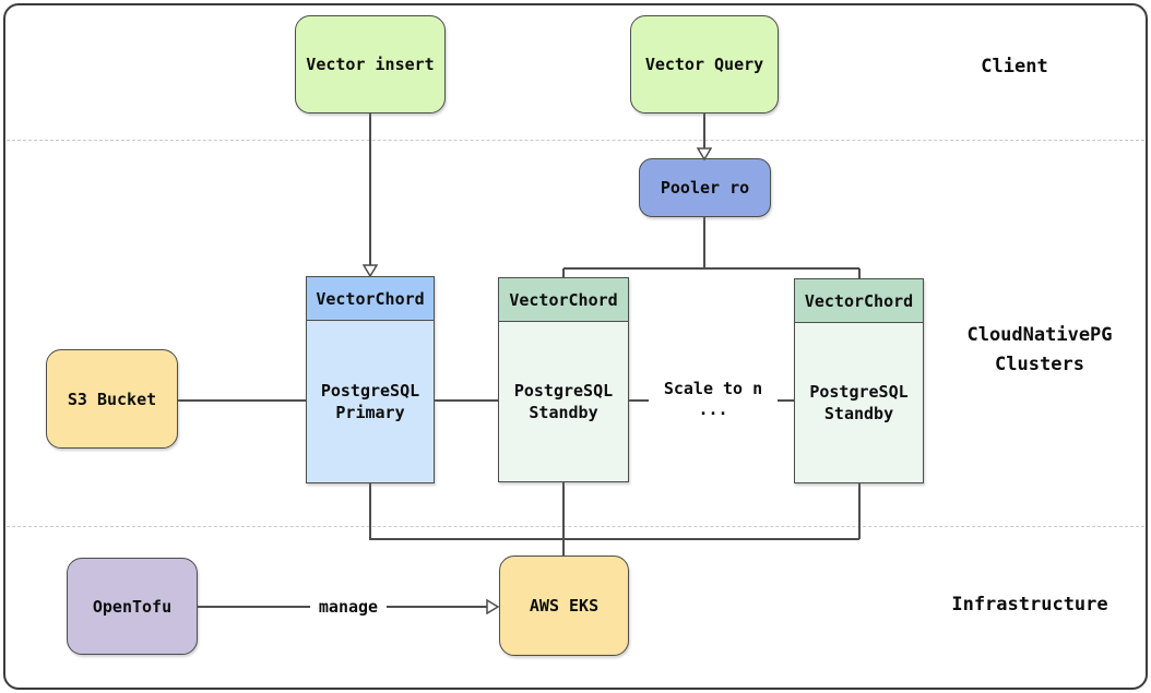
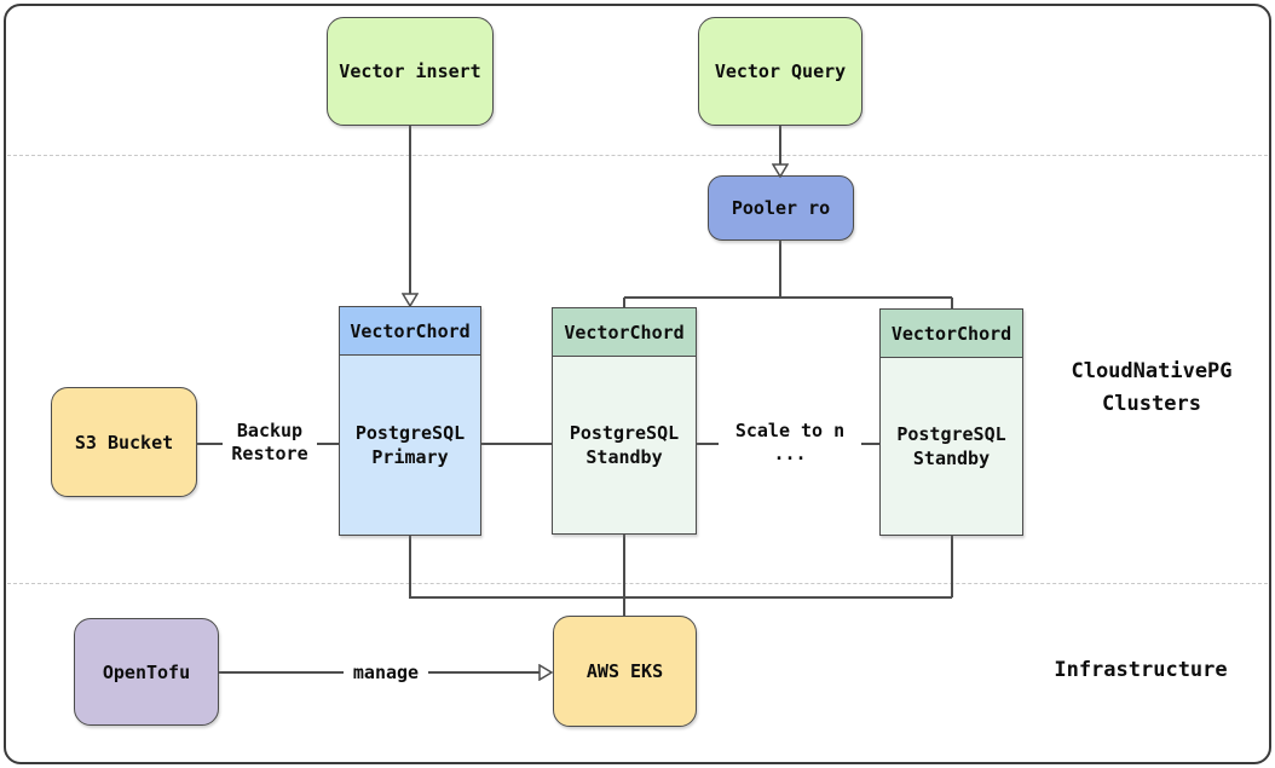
- Client
  CloudNativePG
  Clusters
  Infrastructure
+ Backup
+ Restore
  Scale to n
  ...
  manage
  Vector insert
  Vector Query
  Pooler ro
  S3 Bucket
  OpenTofu
  AWS EKS
  VectorChord
  PostgreSQL
  Primary
  VectorChord
  PostgreSQL
  Standby
  VectorChord
  PostgreSQL
  Standby
